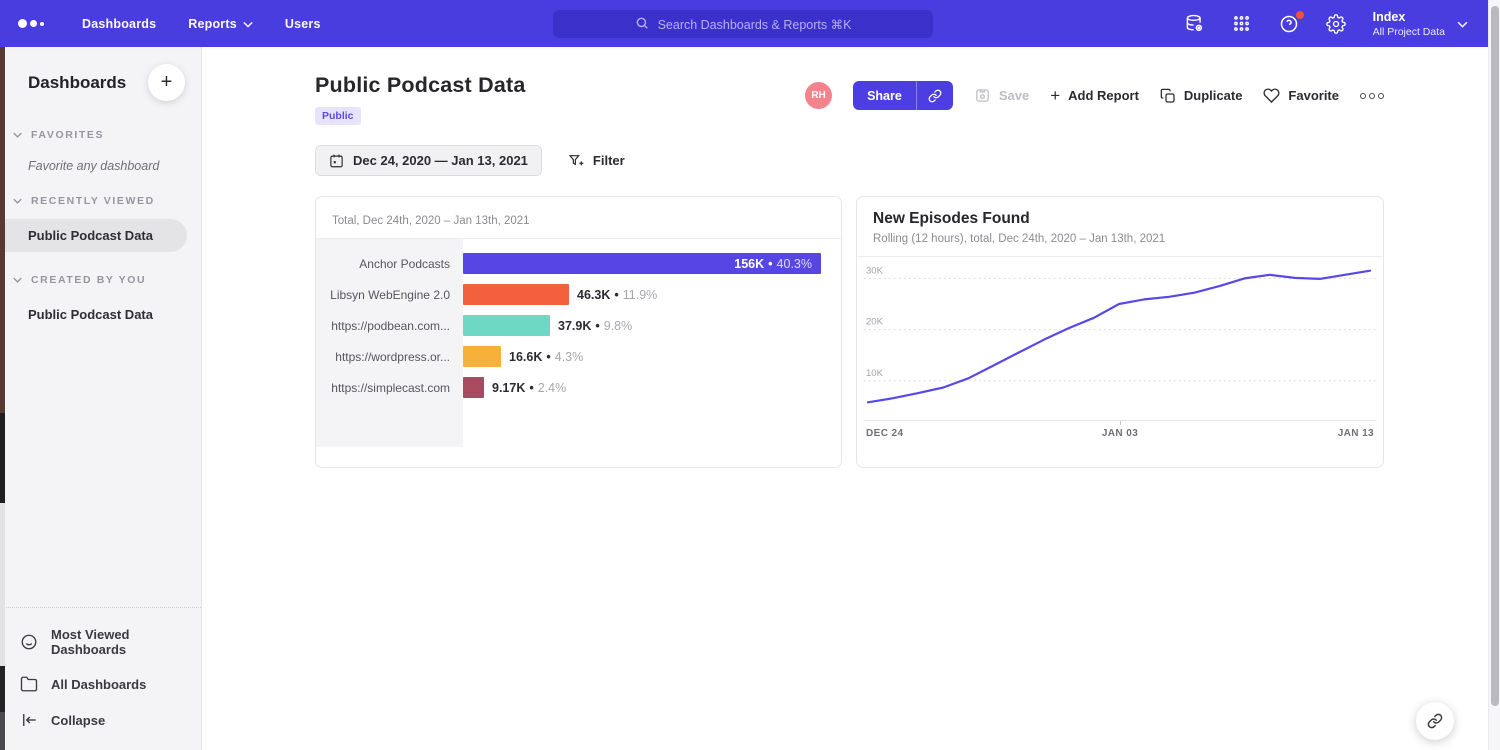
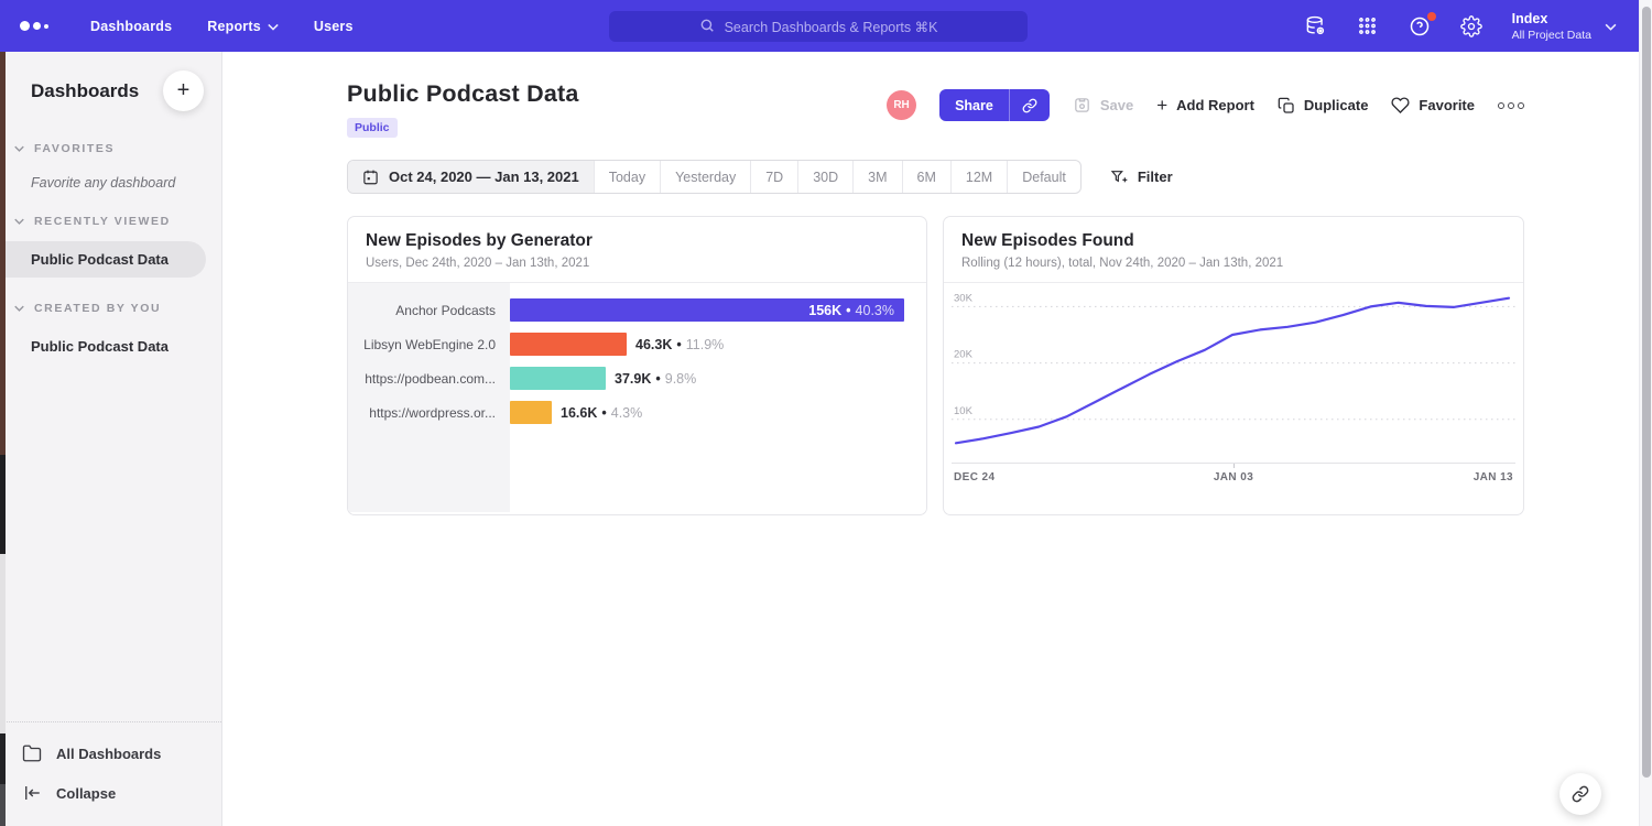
  Dashboards
  Reports
  Users
  Search Dashboards & Reports ⌘K
  Index
  All Project Data
  Dashboards
  +
  FAVORITES
  Favorite any dashboard
  RECENTLY VIEWED
  Public Podcast Data
  CREATED BY YOU
  Public Podcast Data
- Most Viewed Dashboards
  All Dashboards
  Collapse
  Public Podcast Data
  Public
  RH
  Share
  Save
  +
  Add Report
  Duplicate
  Favorite
- Dec 24, 2020 — Jan 13, 2021
+ Oct 24, 2020 — Jan 13, 2021
+ Today
+ Yesterday
+ 7D
+ 30D
+ 3M
+ 6M
+ 12M
+ Default
  Filter
+ New Episodes by Generator
- Total, Dec 24th, 2020 – Jan 13th, 2021
+ Users, Dec 24th, 2020 – Jan 13th, 2021
  Anchor Podcasts
  156K • 40.3%
  Libsyn WebEngine 2.0
  46.3K • 11.9%
  https://podbean.com...
  37.9K • 9.8%
  https://wordpress.or...
  16.6K • 4.3%
- https://simplecast.com
- 9.17K • 2.4%
  New Episodes Found
- Rolling (12 hours), total, Dec 24th, 2020 – Jan 13th, 2021
+ Rolling (12 hours), total, Nov 24th, 2020 – Jan 13th, 2021
  10K
  20K
  30K
  DEC 24
  JAN 03
  JAN 13
